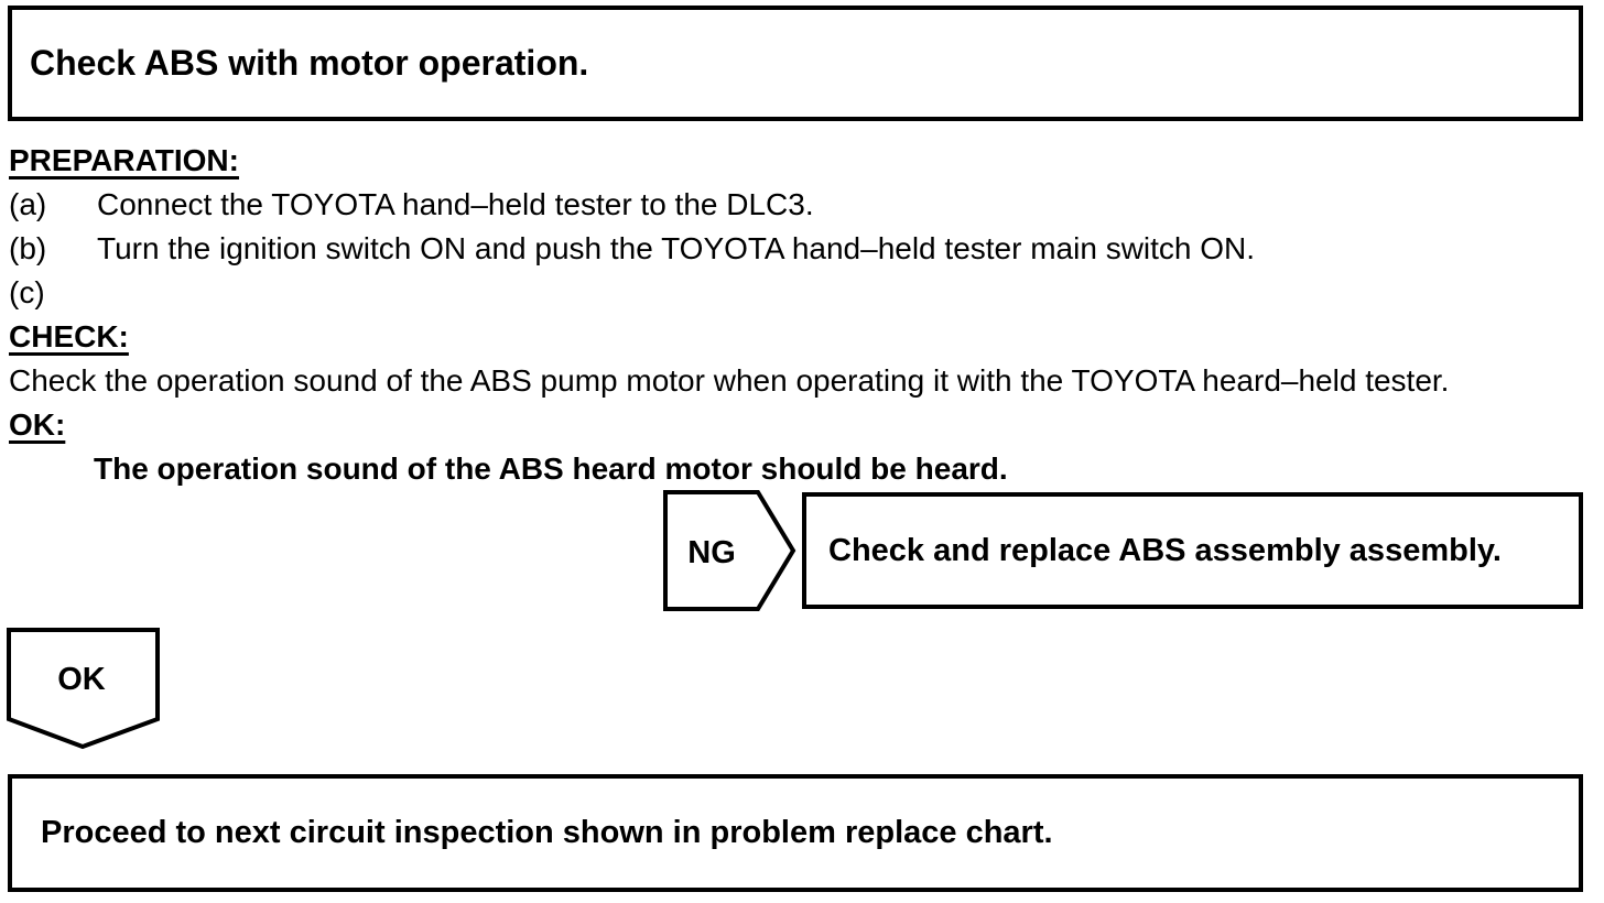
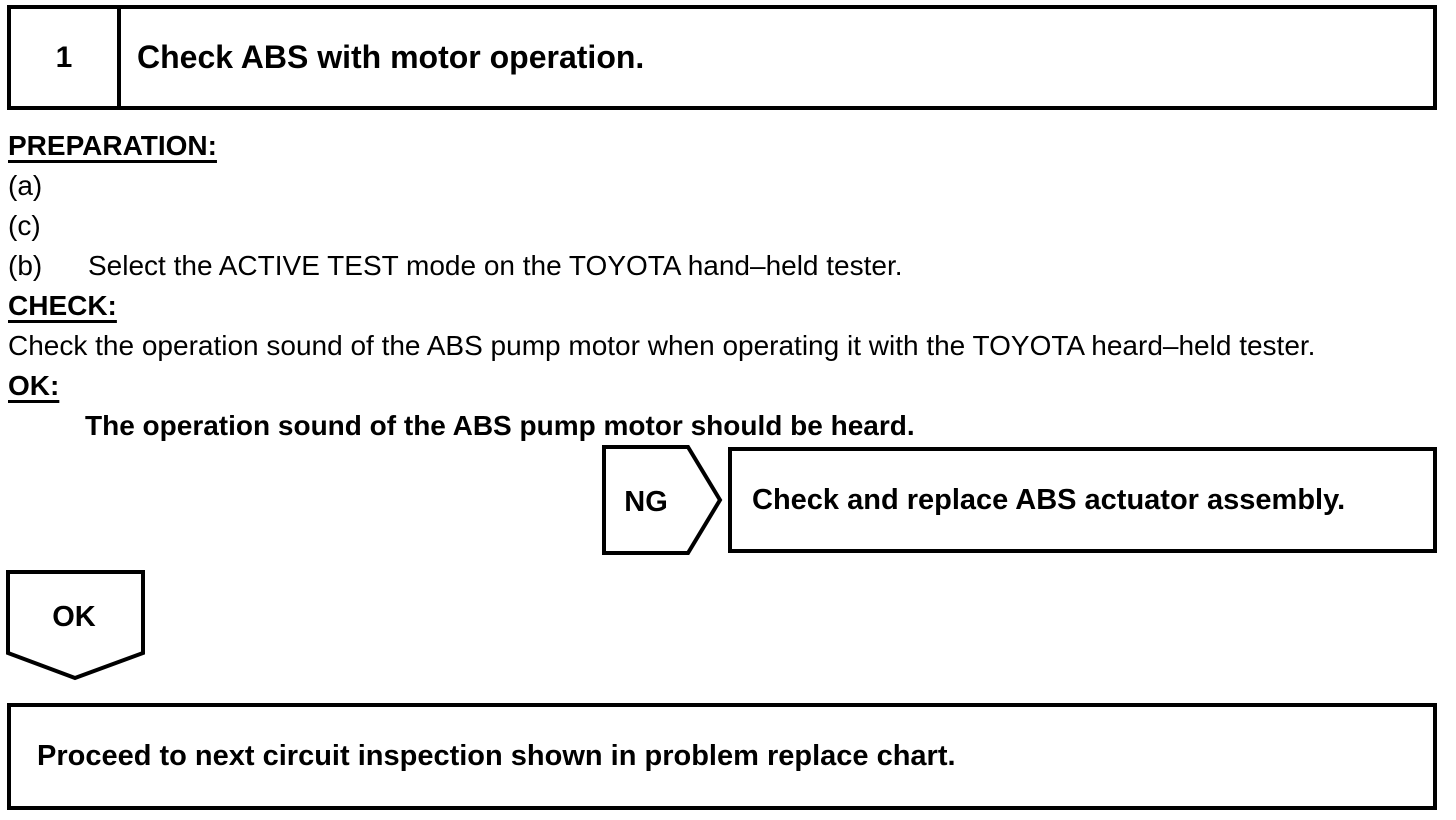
+ 1
  Check ABS with motor operation.
  PREPARATION:
  (a)
- Connect the TOYOTA hand–held tester to the DLC3.
- (b)
+ (c)
- Turn the ignition switch ON and push the TOYOTA hand–held tester main switch ON.
- (c)
+ (b)
+ Select the ACTIVE TEST mode on the TOYOTA hand–held tester.
  CHECK:
  Check the operation sound of the ABS pump motor when operating it with the TOYOTA heard–held tester.
  OK:
- The operation sound of the ABS heard motor should be heard.
+ The operation sound of the ABS pump motor should be heard.
  NG
- Check and replace ABS assembly assembly.
+ Check and replace ABS actuator assembly.
  OK
  Proceed to next circuit inspection shown in problem replace chart.
